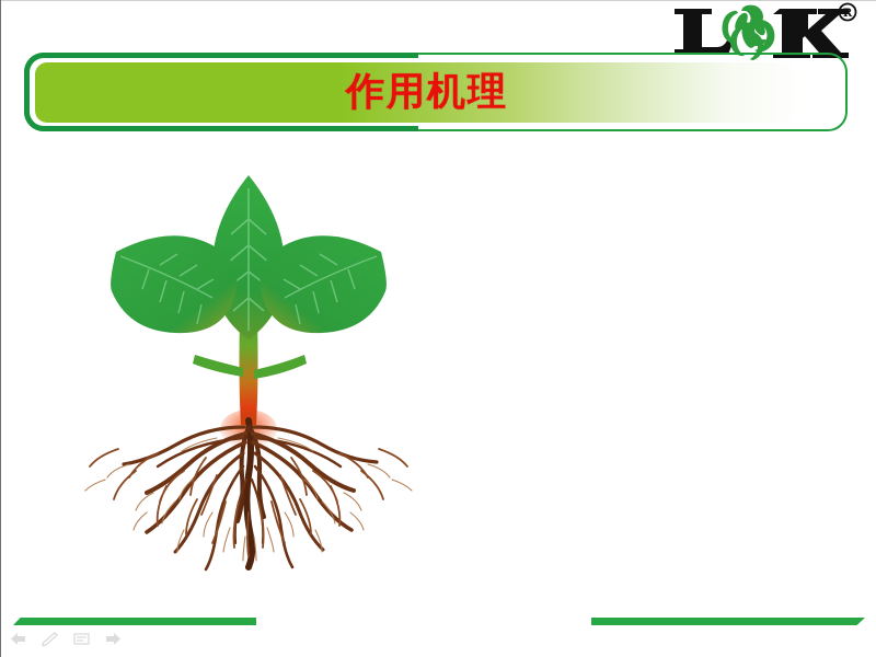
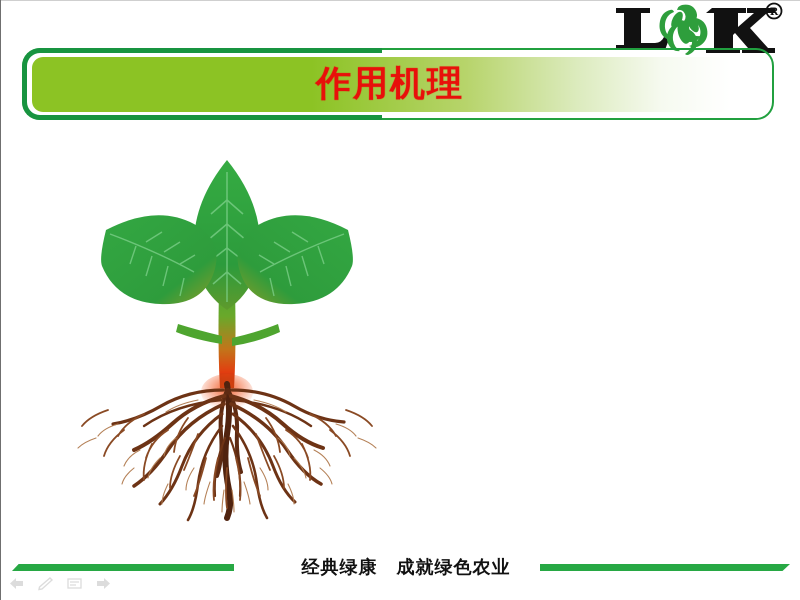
  R
  作用机理
+ 经典绿康 成就绿色农业
